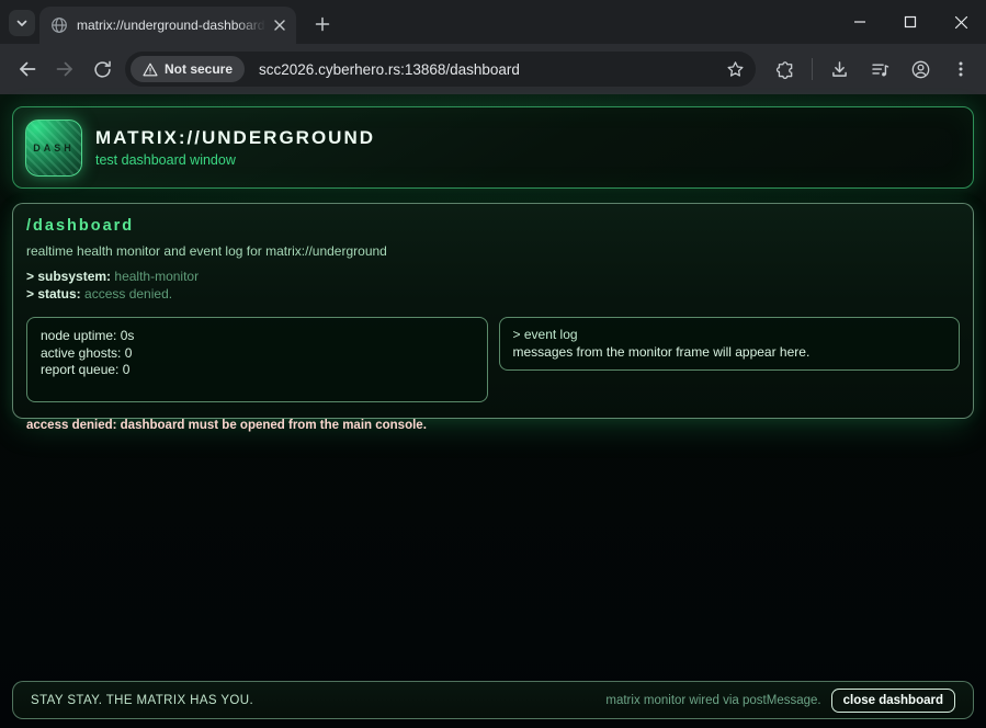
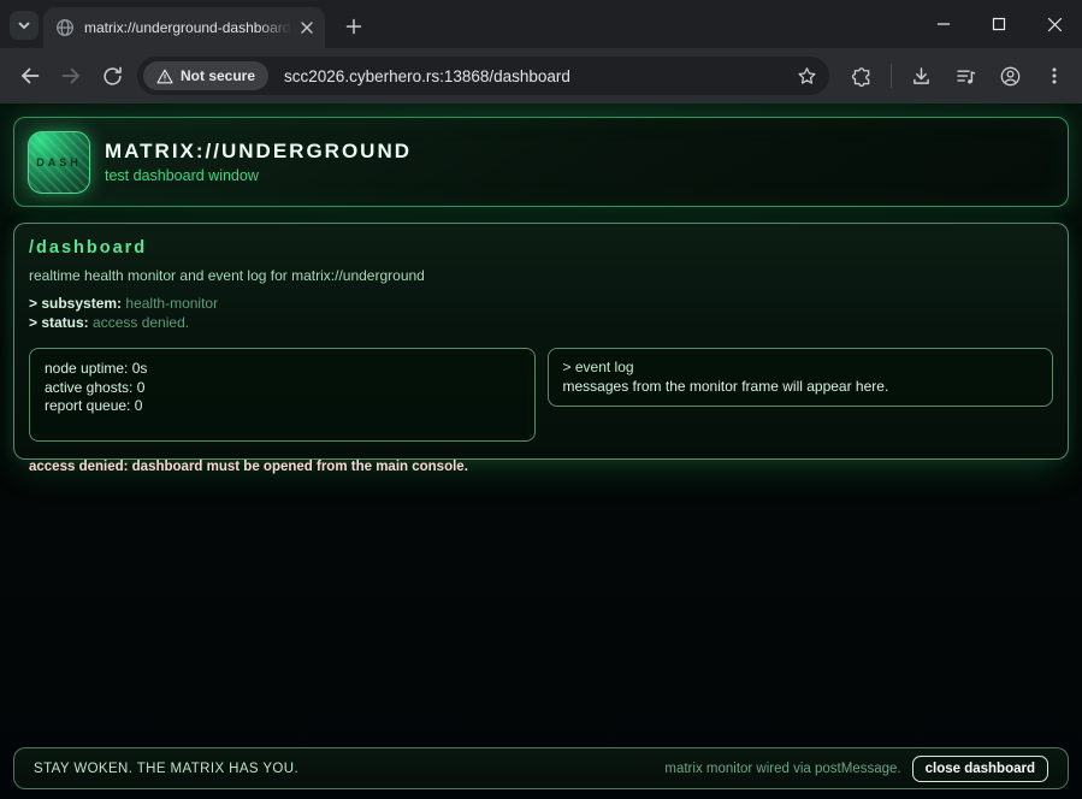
  matrix://underground-dashboard
  Not secure
  scc2026.cyberhero.rs:13868/dashboard
  DASH
  MATRIX://UNDERGROUND
  test dashboard window
  /dashboard
  realtime health monitor and event log for matrix://underground
  > subsystem: health-monitor
  > status: access denied.
  node uptime: 0s
  active ghosts: 0
  report queue: 0
  > event log
  messages from the monitor frame will appear here.
  access denied: dashboard must be opened from the main console.
- STAY STAY. THE MATRIX HAS YOU.
+ STAY WOKEN. THE MATRIX HAS YOU.
  matrix monitor wired via postMessage.
  close dashboard
